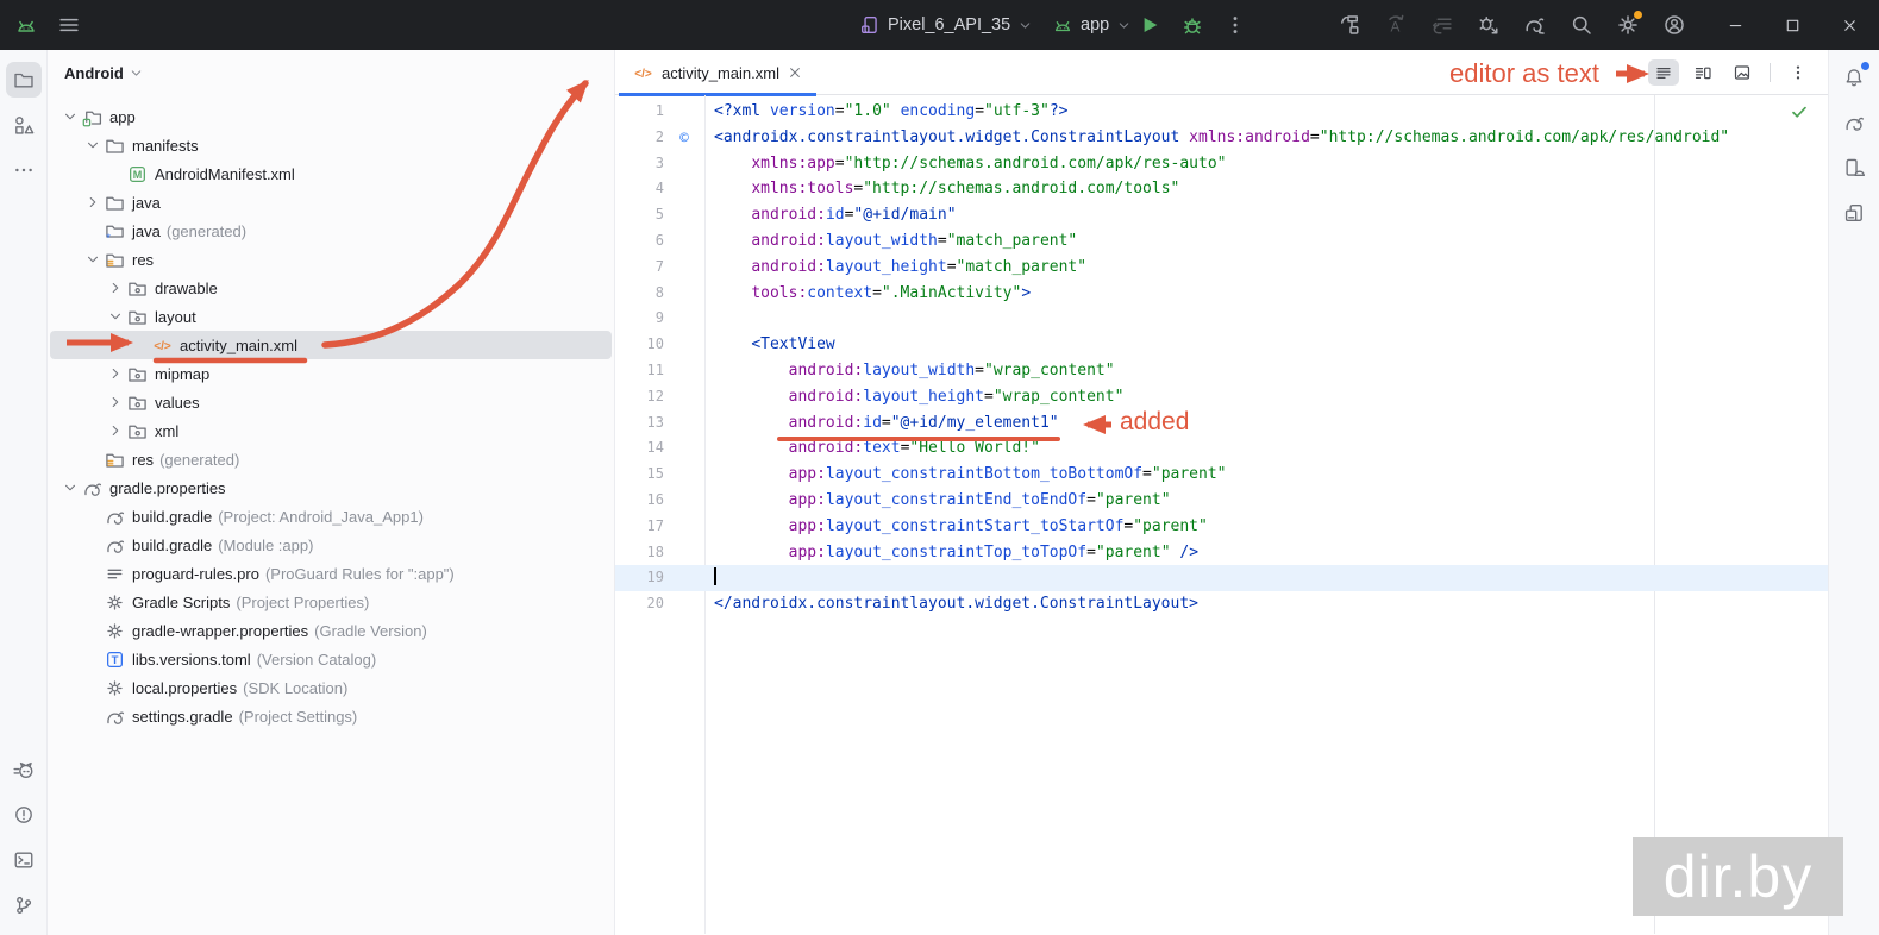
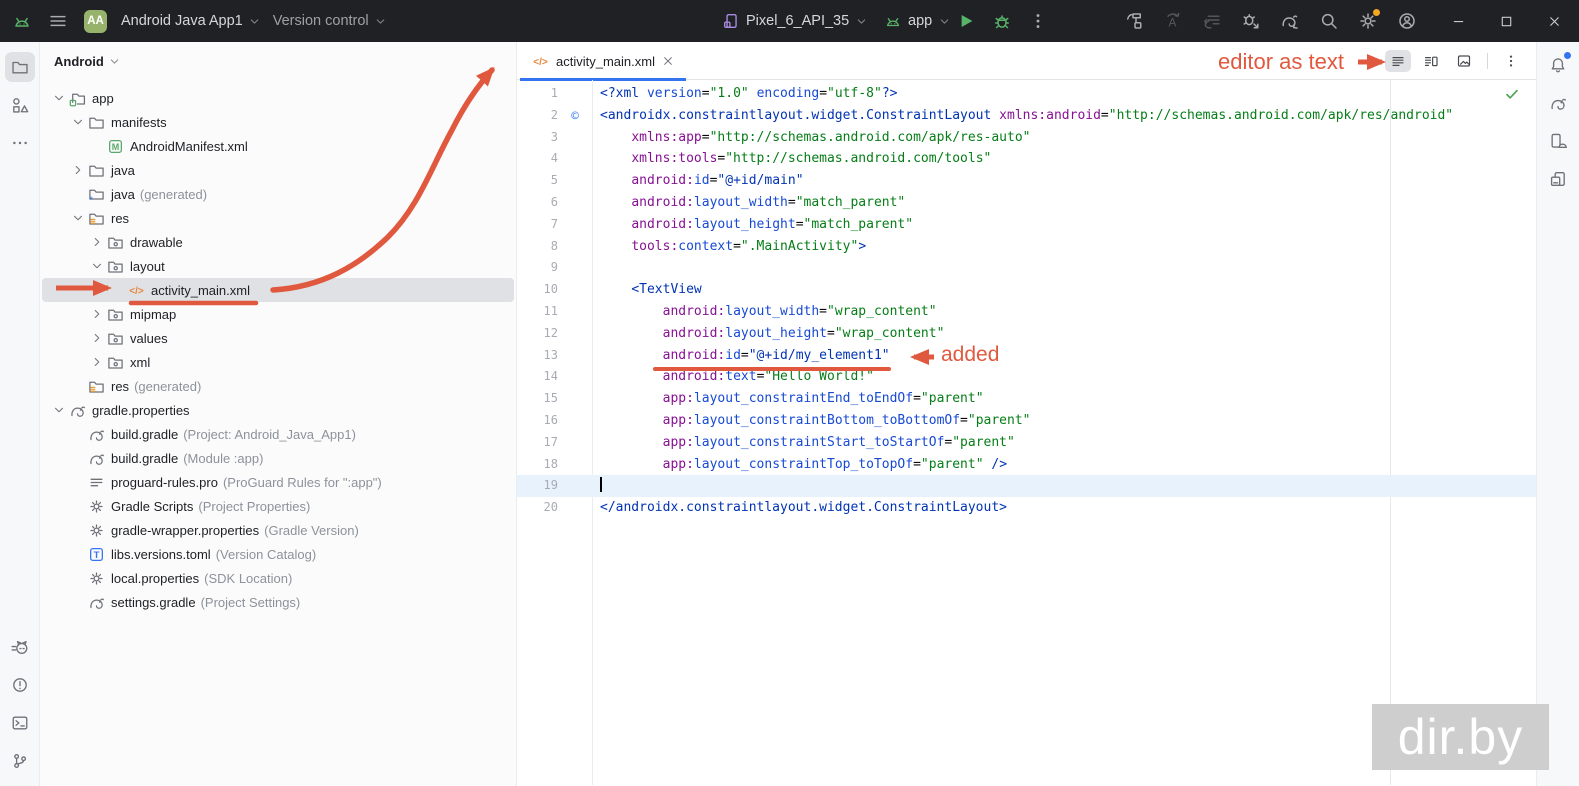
+ AA
+ Android Java App1
+ Version control
  Pixel_6_API_35
  app
  A
  Android
  app
  manifests
  M
  AndroidManifest.xml
  java
  *
  java
  (generated)
  res
  drawable
  layout
  </>
  activity_main.xml
  mipmap
  values
  xml
  res
  (generated)
  gradle.properties
  build.gradle
  (Project: Android_Java_App1)
  build.gradle
  (Module :app)
  proguard-rules.pro
  (ProGuard Rules for ":app")
  Gradle Scripts
  (Project Properties)
  gradle-wrapper.properties
  (Gradle Version)
  T
  libs.versions.toml
  (Version Catalog)
  local.properties
  (SDK Location)
  settings.gradle
  (Project Settings)
  </>
  activity_main.xml
  1
- <?xml version="1.0" encoding="utf-3"?>
+ <?xml version="1.0" encoding="utf-8"?>
  2
  ©
  <androidx.constraintlayout.widget.ConstraintLayout xmlns:android="http://schemas.android.com/apk/res/android"
  3
  xmlns:app="http://schemas.android.com/apk/res-auto"
  4
  xmlns:tools="http://schemas.android.com/tools"
  5
  android:id="@+id/main"
  6
  android:layout_width="match_parent"
  7
  android:layout_height="match_parent"
  8
  tools:context=".MainActivity">
  9
  10
  <TextView
  11
  android:layout_width="wrap_content"
  12
  android:layout_height="wrap_content"
  13
  android:id="@+id/my_element1"
  14
  android:text="Hello World!"
  15
- app:layout_constraintBottom_toBottomOf="parent"
+ app:layout_constraintEnd_toEndOf="parent"
  16
- app:layout_constraintEnd_toEndOf="parent"
+ app:layout_constraintBottom_toBottomOf="parent"
  17
  app:layout_constraintStart_toStartOf="parent"
  18
  app:layout_constraintTop_toTopOf="parent" />
  19
  20
  </androidx.constraintlayout.widget.ConstraintLayout>
  editor as text
  added
  dir.by
